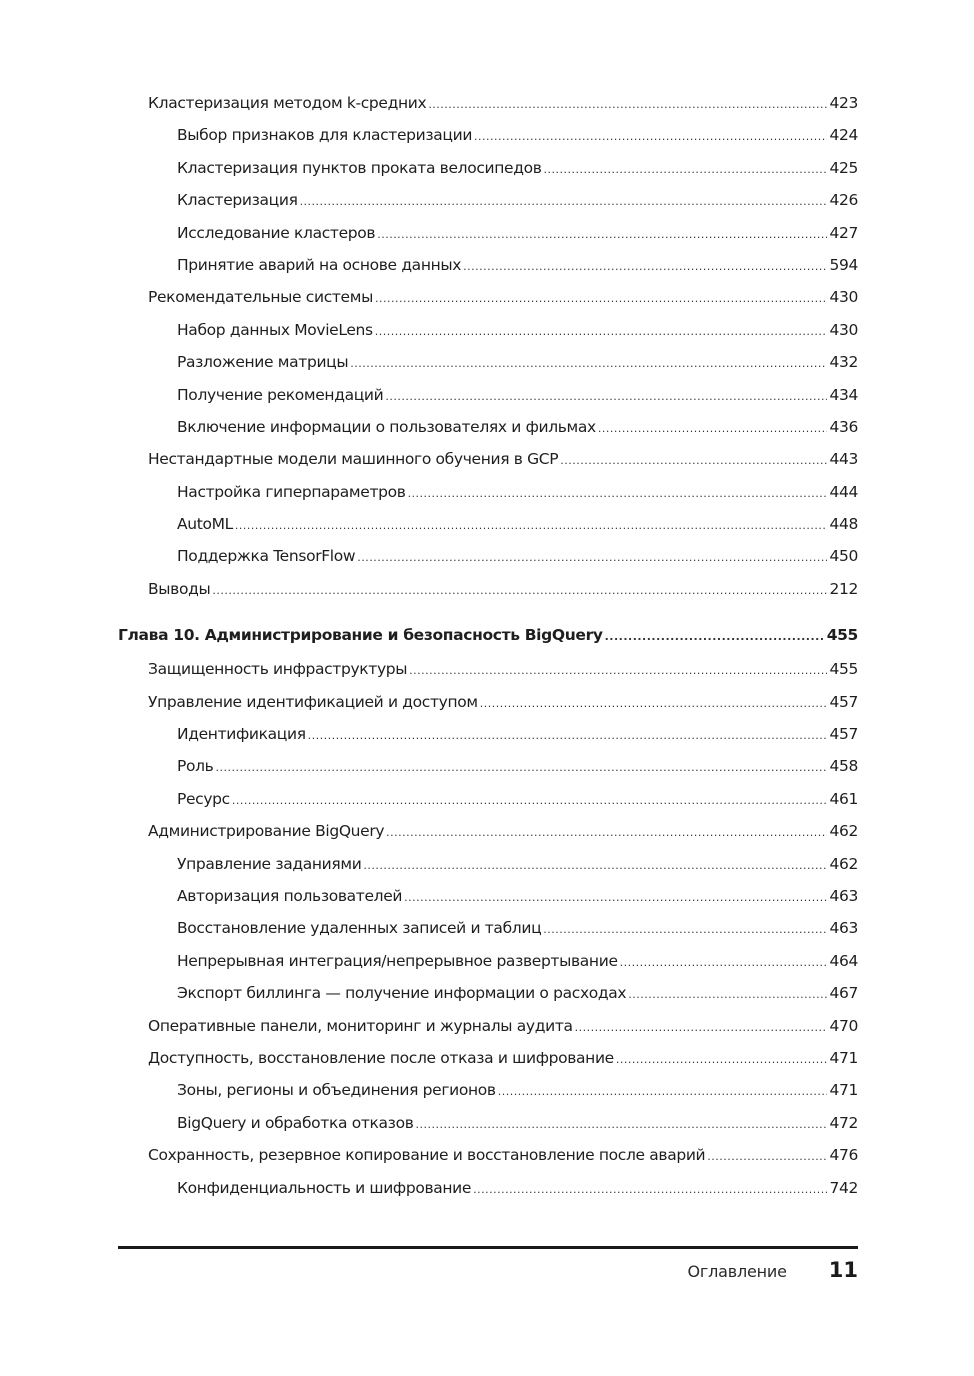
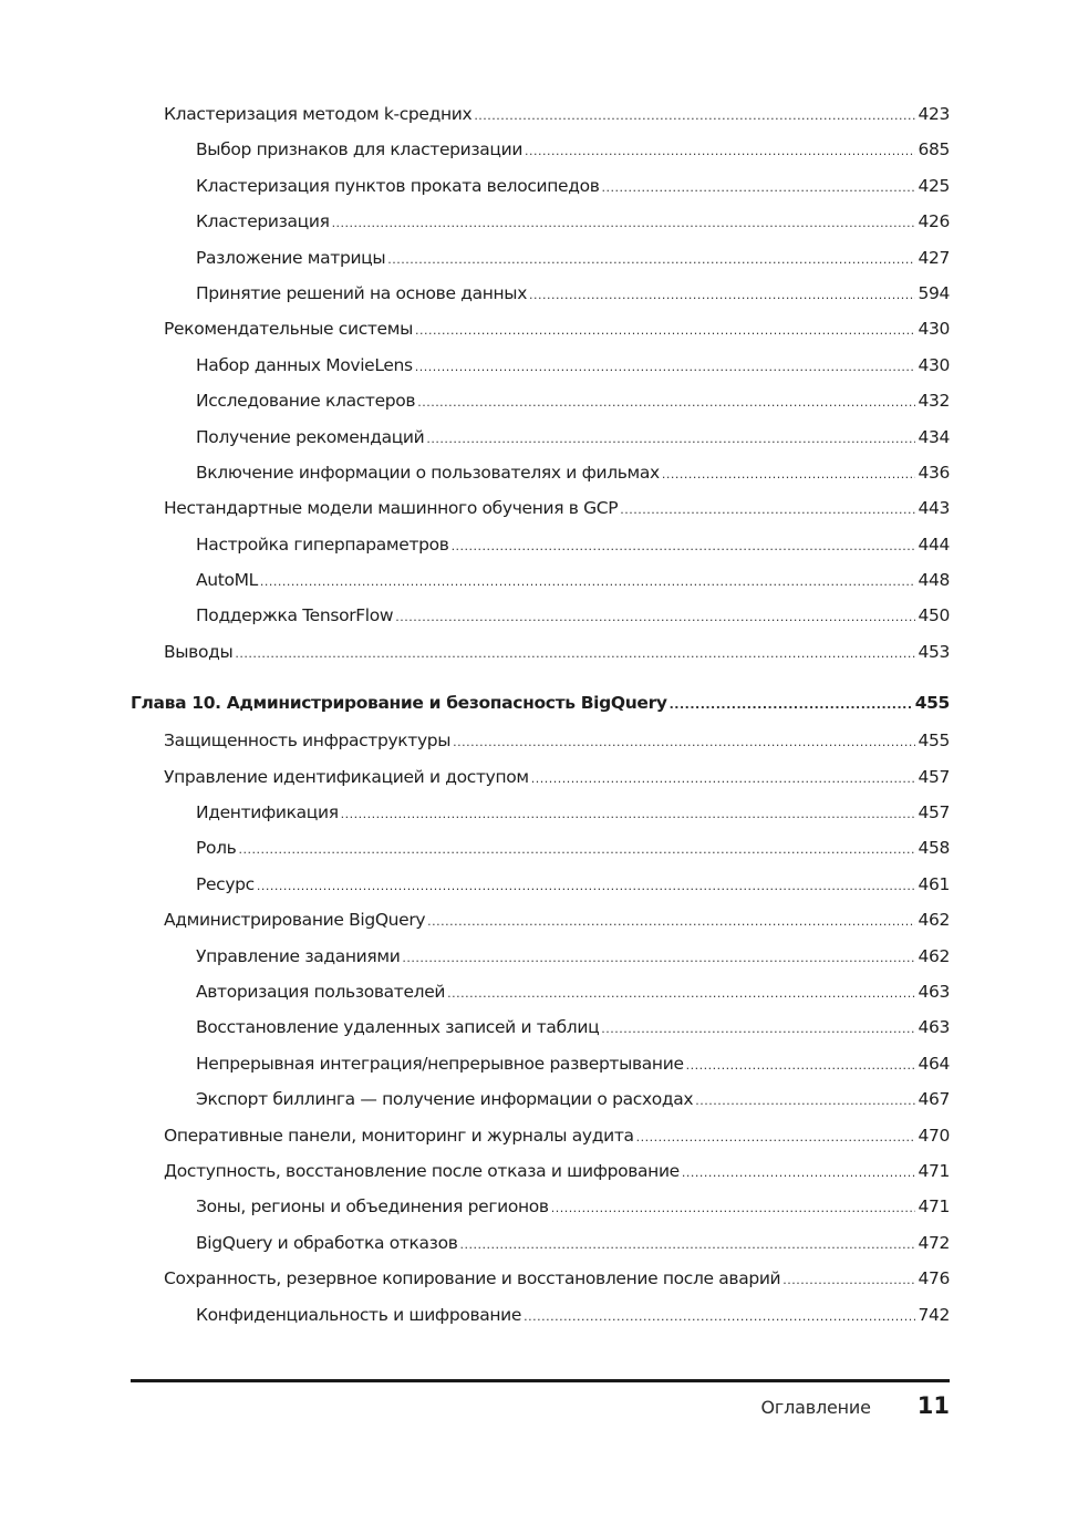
  Кластеризация методом k-средних
  423
  Выбор признаков для кластеризации
- 424
+ 685
  Кластеризация пунктов проката велосипедов
  425
  Кластеризация
  426
- Исследование кластеров
+ Разложение матрицы
  427
- Принятие аварий на основе данных
+ Принятие решений на основе данных
  594
  Рекомендательные системы
  430
  Набор данных MovieLens
  430
- Разложение матрицы
+ Исследование кластеров
  432
  Получение рекомендаций
  434
  Включение информации о пользователях и фильмах
  436
  Нестандартные модели машинного обучения в GCP
  443
  Настройка гиперпараметров
  444
  AutoML
  448
  Поддержка TensorFlow
  450
  Выводы
- 212
+ 453
  Глава 10. Администрирование и безопасность BigQuery
  455
  Защищенность инфраструктуры
  455
  Управление идентификацией и доступом
  457
  Идентификация
  457
  Роль
  458
  Ресурс
  461
  Администрирование BigQuery
  462
  Управление заданиями
  462
  Авторизация пользователей
  463
  Восстановление удаленных записей и таблиц
  463
  Непрерывная интеграция/непрерывное развертывание
  464
  Экспорт биллинга — получение информации о расходах
  467
  Оперативные панели, мониторинг и журналы аудита
  470
  Доступность, восстановление после отказа и шифрование
  471
  Зоны, регионы и объединения регионов
  471
  BigQuery и обработка отказов
  472
  Сохранность, резервное копирование и восстановление после аварий
  476
  Конфиденциальность и шифрование
  742
  Оглавление
  11
